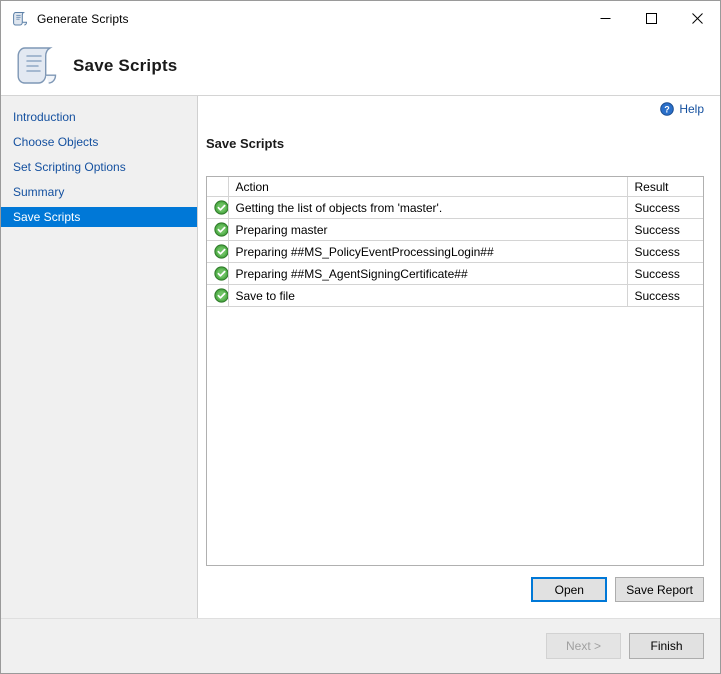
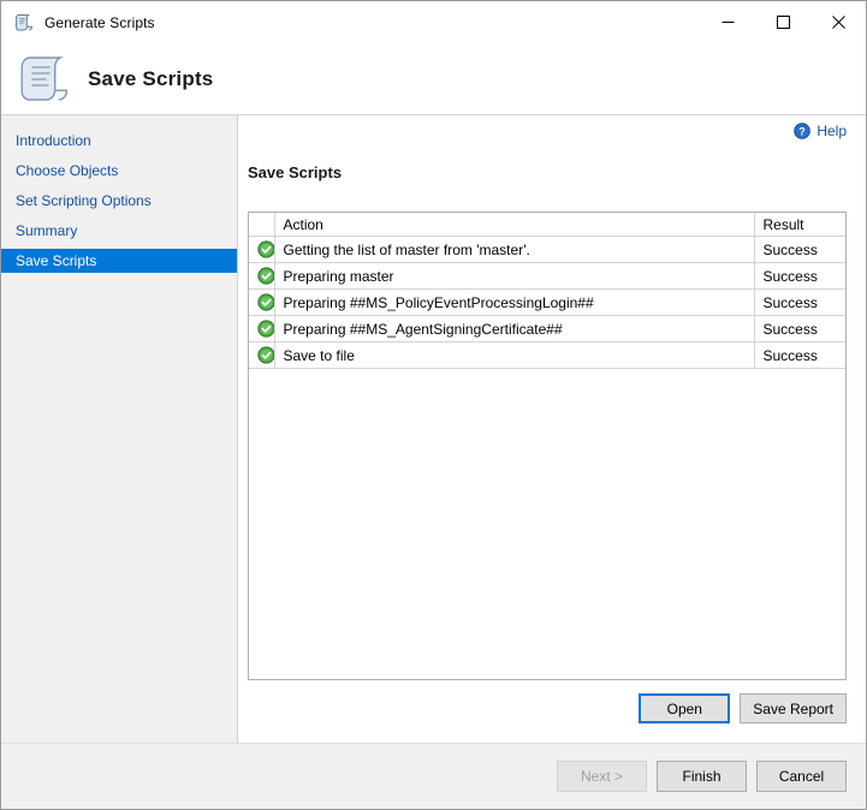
  Generate Scripts
  Save Scripts
  Introduction
  Choose Objects
  Set Scripting Options
  Summary
  Save Scripts
  ?
  Help
  Save Scripts
  	Action	Result
- 	Getting the list of objects from 'master'.	Success
+ 	Getting the list of master from 'master'.	Success
  	Preparing master	Success
  	Preparing ##MS_PolicyEventProcessingLogin##	Success
  	Preparing ##MS_AgentSigningCertificate##	Success
  	Save to file	Success
  Open
  Save Report
  Next >
  Finish
+ Cancel
